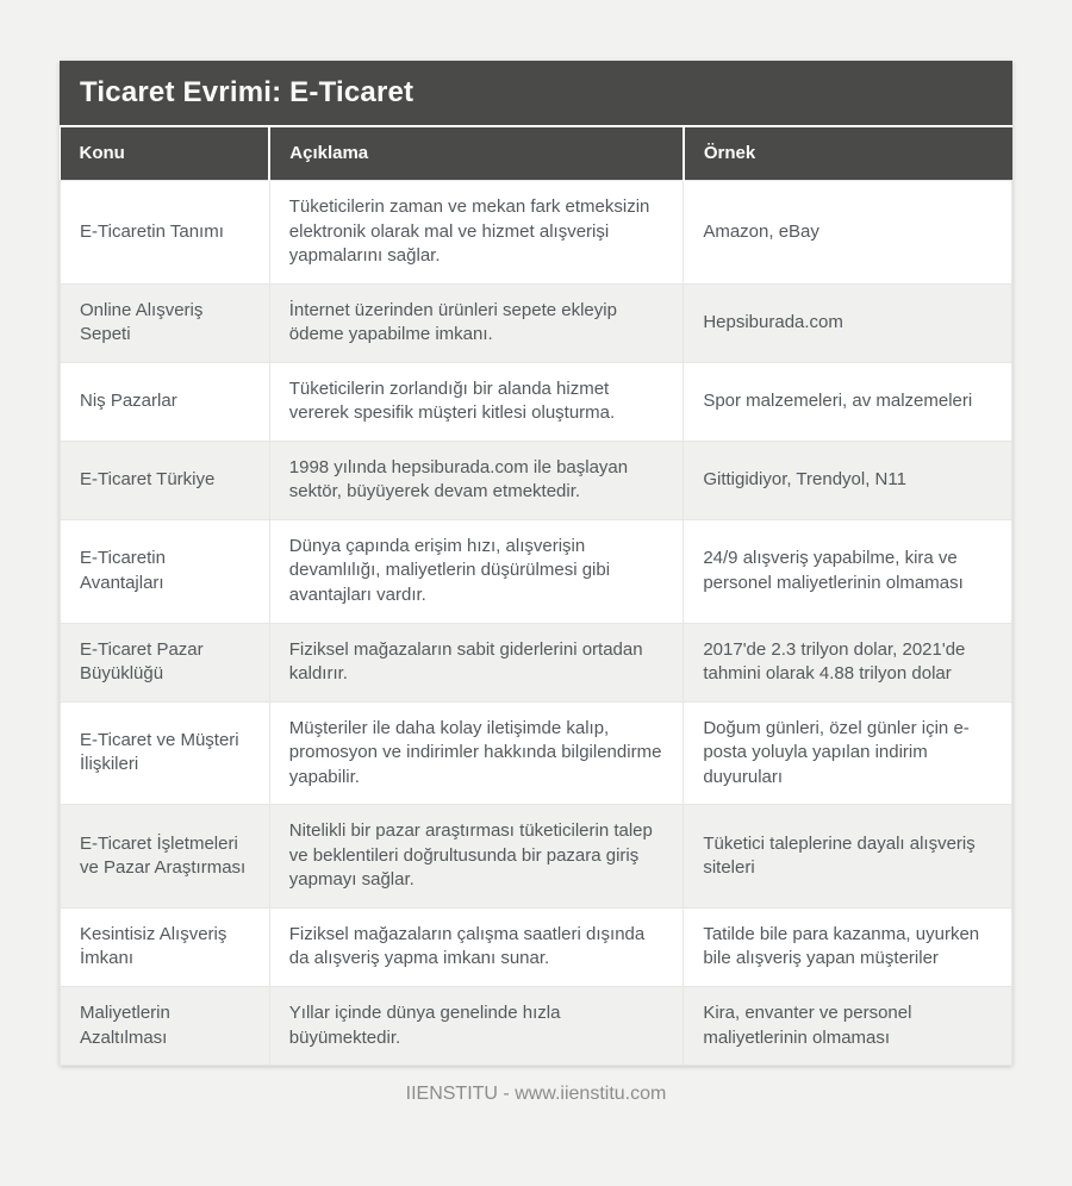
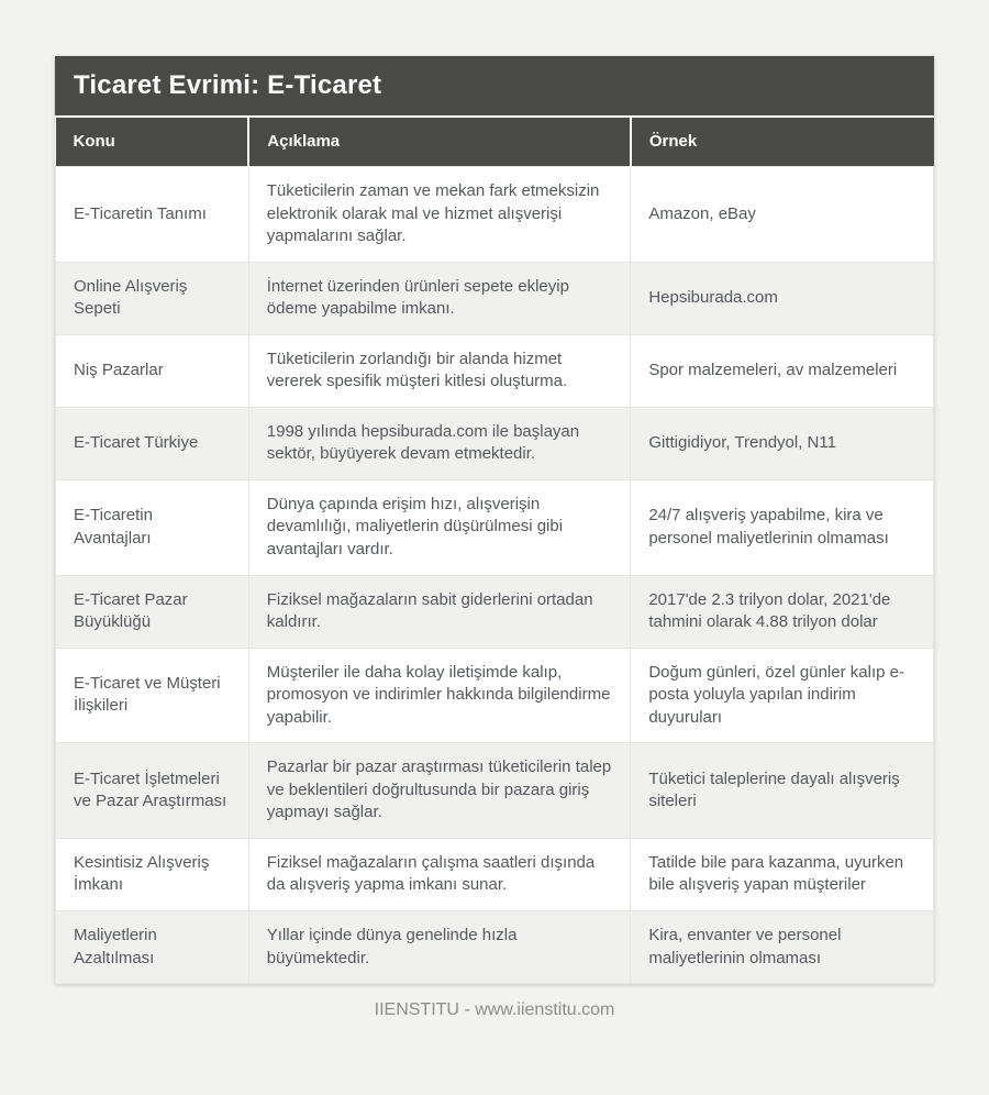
  Ticaret Evrimi: E-Ticaret
  Konu	Açıklama	Örnek
  E-Ticaretin Tanımı	Tüketicilerin zaman ve mekan fark etmeksizin elektronik olarak mal ve hizmet alışverişi yapmalarını sağlar.	Amazon, eBay
  Online Alışveriş Sepeti	İnternet üzerinden ürünleri sepete ekleyip ödeme yapabilme imkanı.	Hepsiburada.com
  Niş Pazarlar	Tüketicilerin zorlandığı bir alanda hizmet vererek spesifik müşteri kitlesi oluşturma.	Spor malzemeleri, av malzemeleri
  E-Ticaret Türkiye	1998 yılında hepsiburada.com ile başlayan sektör, büyüyerek devam etmektedir.	Gittigidiyor, Trendyol, N11
- E-Ticaretin Avantajları	Dünya çapında erişim hızı, alışverişin devamlılığı, maliyetlerin düşürülmesi gibi avantajları vardır.	24/9 alışveriş yapabilme, kira ve personel maliyetlerinin olmaması
+ E-Ticaretin Avantajları	Dünya çapında erişim hızı, alışverişin devamlılığı, maliyetlerin düşürülmesi gibi avantajları vardır.	24/7 alışveriş yapabilme, kira ve personel maliyetlerinin olmaması
  E-Ticaret Pazar Büyüklüğü	Fiziksel mağazaların sabit giderlerini ortadan kaldırır.	2017'de 2.3 trilyon dolar, 2021'de tahmini olarak 4.88 trilyon dolar
- E-Ticaret ve Müşteri İlişkileri	Müşteriler ile daha kolay iletişimde kalıp, promosyon ve indirimler hakkında bilgilendirme yapabilir.	Doğum günleri, özel günler için e-posta yoluyla yapılan indirim duyuruları
+ E-Ticaret ve Müşteri İlişkileri	Müşteriler ile daha kolay iletişimde kalıp, promosyon ve indirimler hakkında bilgilendirme yapabilir.	Doğum günleri, özel günler kalıp e-posta yoluyla yapılan indirim duyuruları
- E-Ticaret İşletmeleri ve Pazar Araştırması	Nitelikli bir pazar araştırması tüketicilerin talep ve beklentileri doğrultusunda bir pazara giriş yapmayı sağlar.	Tüketici taleplerine dayalı alışveriş siteleri
+ E-Ticaret İşletmeleri ve Pazar Araştırması	Pazarlar bir pazar araştırması tüketicilerin talep ve beklentileri doğrultusunda bir pazara giriş yapmayı sağlar.	Tüketici taleplerine dayalı alışveriş siteleri
  Kesintisiz Alışveriş İmkanı	Fiziksel mağazaların çalışma saatleri dışında da alışveriş yapma imkanı sunar.	Tatilde bile para kazanma, uyurken bile alışveriş yapan müşteriler
  Maliyetlerin Azaltılması	Yıllar içinde dünya genelinde hızla büyümektedir.	Kira, envanter ve personel maliyetlerinin olmaması
  IIENSTITU - www.iienstitu.com
